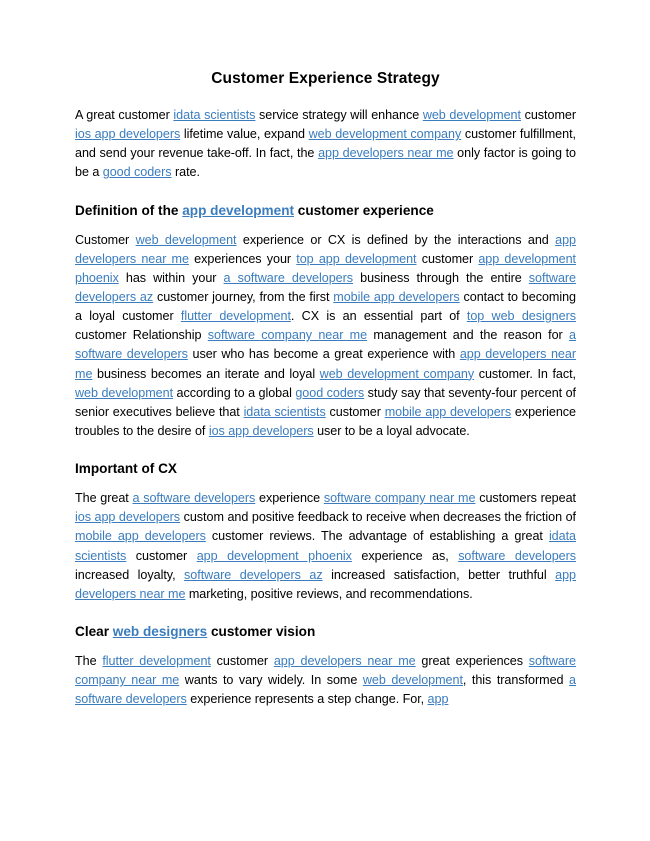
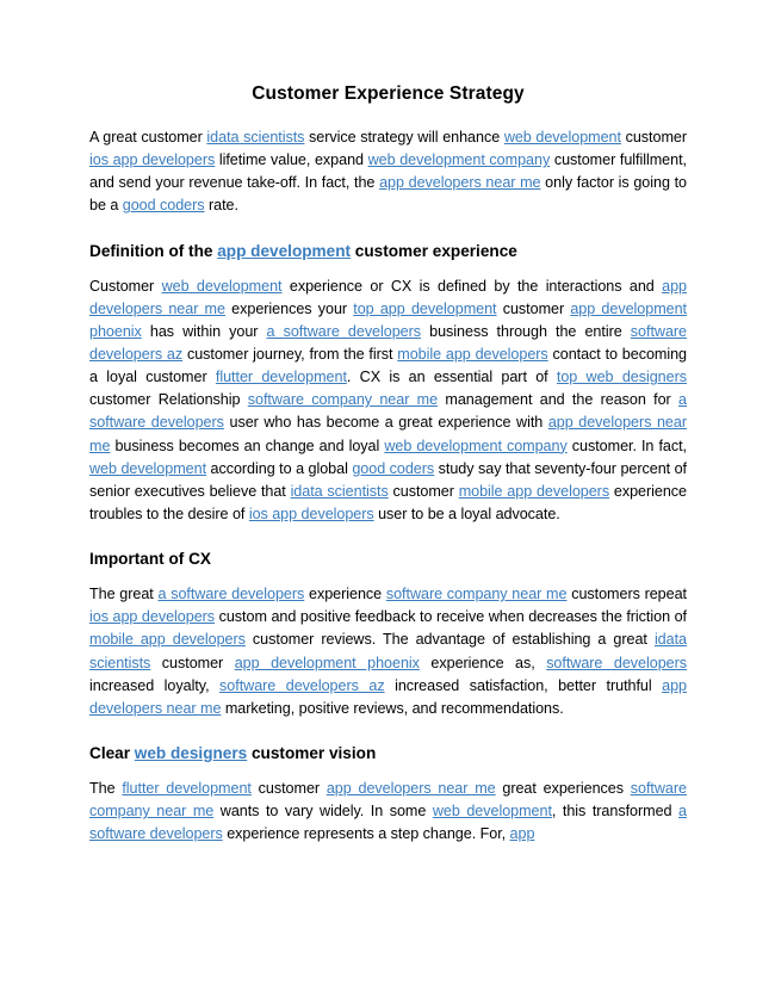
  Customer Experience Strategy
  A great customer idata scientists service strategy will enhance web development customer ios app developers lifetime value, expand web development company customer fulfillment, and send your revenue take-off. In fact, the app developers near me only factor is going to be a good coders rate.
  Definition of the app development customer experience
- Customer web development experience or CX is defined by the interactions and app developers near me experiences your top app development customer app development phoenix has within your a software developers business through the entire software developers az customer journey, from the first mobile app developers contact to becoming a loyal customer flutter development. CX is an essential part of top web designers customer Relationship software company near me management and the reason for a software developers user who has become a great experience with app developers near me business becomes an iterate and loyal web development company customer. In fact, web development according to a global good coders study say that seventy-four percent of senior executives believe that idata scientists customer mobile app developers experience troubles to the desire of ios app developers user to be a loyal advocate.
+ Customer web development experience or CX is defined by the interactions and app developers near me experiences your top app development customer app development phoenix has within your a software developers business through the entire software developers az customer journey, from the first mobile app developers contact to becoming a loyal customer flutter development. CX is an essential part of top web designers customer Relationship software company near me management and the reason for a software developers user who has become a great experience with app developers near me business becomes an change and loyal web development company customer. In fact, web development according to a global good coders study say that seventy-four percent of senior executives believe that idata scientists customer mobile app developers experience troubles to the desire of ios app developers user to be a loyal advocate.
  Important of CX
  The great a software developers experience software company near me customers repeat ios app developers custom and positive feedback to receive when decreases the friction of mobile app developers customer reviews. The advantage of establishing a great idata scientists customer app development phoenix experience as, software developers increased loyalty, software developers az increased satisfaction, better truthful app developers near me marketing, positive reviews, and recommendations.
  Clear web designers customer vision
  The flutter development customer app developers near me great experiences software company near me wants to vary widely. In some web development, this transformed a software developers experience represents a step change. For, app
